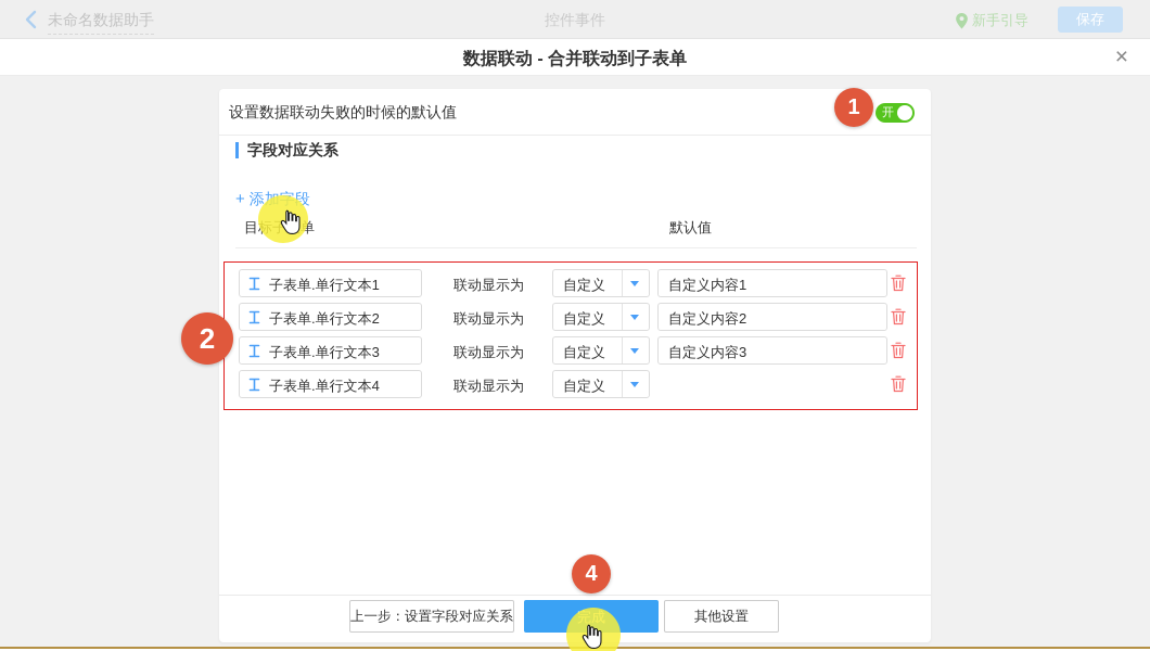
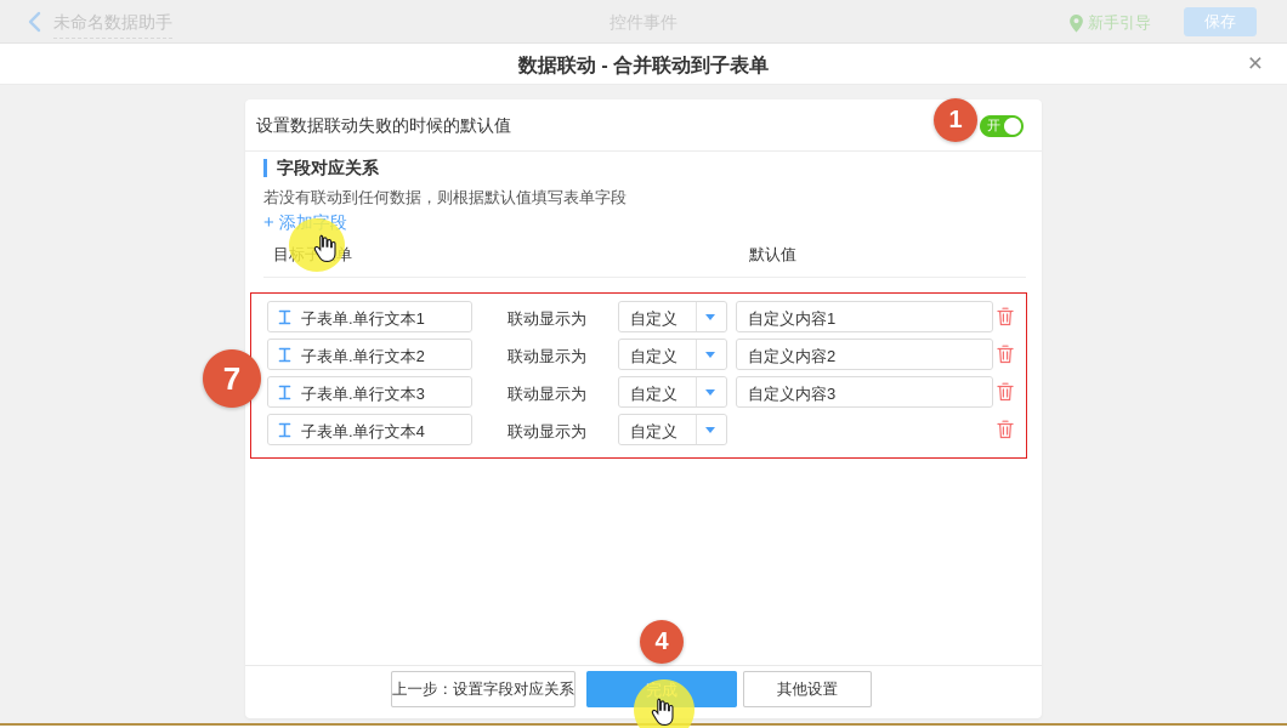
  未命名数据助手
  控件事件
  新手引导
  保存
  数据联动 - 合并联动到子表单
  ×
  设置数据联动失败的时候的默认值
  开
  字段对应关系
+ 若没有联动到任何数据，则根据默认值填写表单字段
  + 添加字段
  目标子单
  默认值
  子表单.单行文本1
  联动显示为
  自定义
  自定义内容1
  子表单.单行文本2
  联动显示为
  自定义
  自定义内容2
  子表单.单行文本3
  联动显示为
  自定义
  自定义内容3
  子表单.单行文本4
  联动显示为
  自定义
  上一步：设置字段对应关系
  完成
  其他设置
  1
- 2
+ 7
  4
